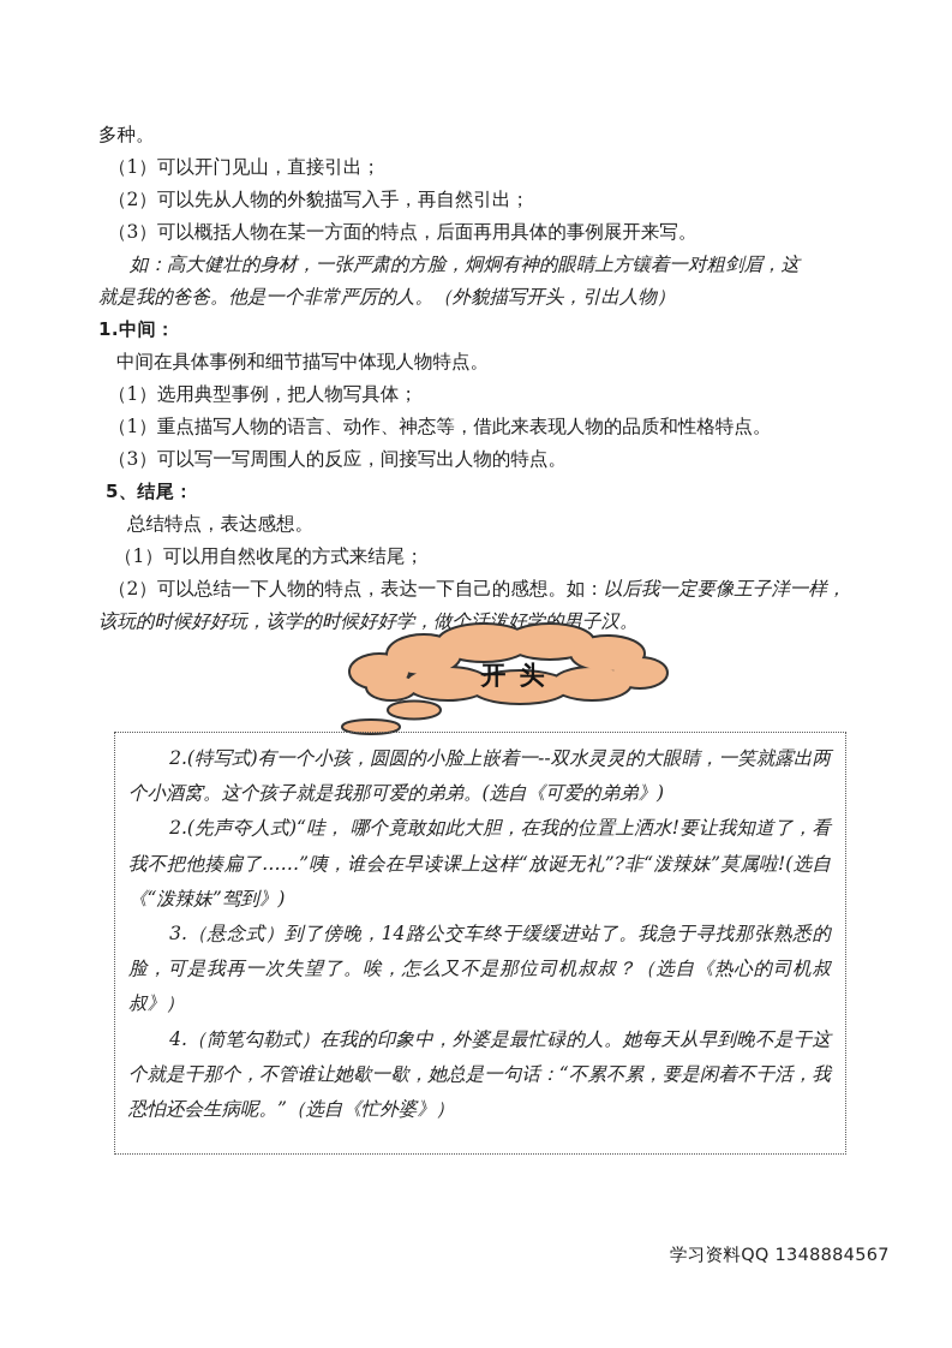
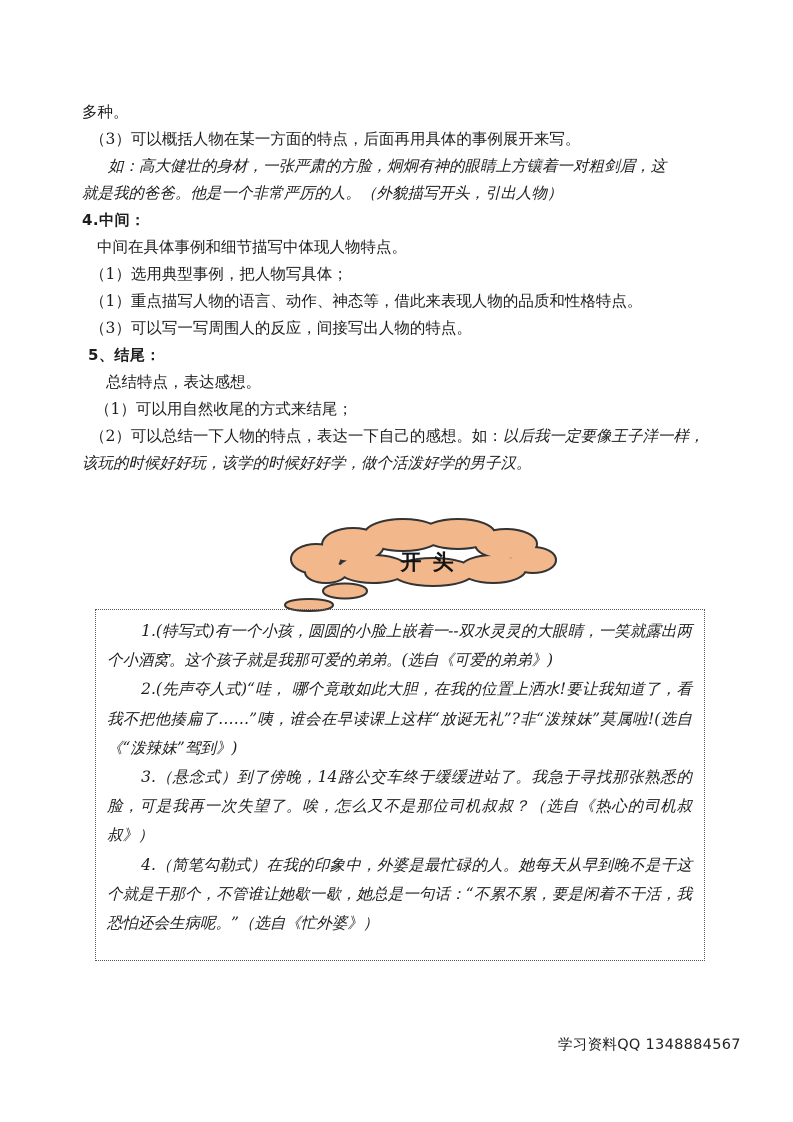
  多种。
- （1）可以开门见山，直接引出；
- （2）可以先从人物的外貌描写入手，再自然引出；
  （3）可以概括人物在某一方面的特点，后面再用具体的事例展开来写。
  如：高大健壮的身材，一张严肃的方脸，炯炯有神的眼睛上方镶着一对粗剑眉，这
  就是我的爸爸。他是一个非常严厉的人。（外貌描写开头，引出人物）
- 1.中间：
+ 4.中间：
  中间在具体事例和细节描写中体现人物特点。
  （1）选用典型事例，把人物写具体；
  （1）重点描写人物的语言、动作、神态等，借此来表现人物的品质和性格特点。
  （3）可以写一写周围人的反应，间接写出人物的特点。
  5、结尾：
  总结特点，表达感想。
  （1）可以用自然收尾的方式来结尾；
  （2）可以总结一下人物的特点，表达一下自己的感想。如：以后我一定要像王子洋一样，
  该玩的时候好好玩，该学的时候好好学，做个活泼好学的男子汉。
  开 头
- 2.(特写式)有一个小孩，圆圆的小脸上嵌着一--双水灵灵的大眼睛，一笑就露出两个小酒窝。这个孩子就是我那可爱的弟弟。(选自《可爱的弟弟》)
+ 1.(特写式)有一个小孩，圆圆的小脸上嵌着一--双水灵灵的大眼睛，一笑就露出两个小酒窝。这个孩子就是我那可爱的弟弟。(选自《可爱的弟弟》)
  2.(先声夺人式)“哇， 哪个竟敢如此大胆，在我的位置上洒水!要让我知道了，看我不把他揍扁了……”咦，谁会在早读课上这样“放诞无礼”?非“泼辣妹”莫属啦!(选自《“泼辣妹”驾到》)
  3.（悬念式）到了傍晚，14路公交车终于缓缓进站了。我急于寻找那张熟悉的脸，可是我再一次失望了。唉，怎么又不是那位司机叔叔？（选自《热心的司机叔叔》）
  4.（简笔勾勒式）在我的印象中，外婆是最忙碌的人。她每天从早到晚不是干这个就是干那个，不管谁让她歇一歇，她总是一句话：“不累不累，要是闲着不干活，我恐怕还会生病呢。”（选自《忙外婆》）
  学习资料QQ 1348884567
